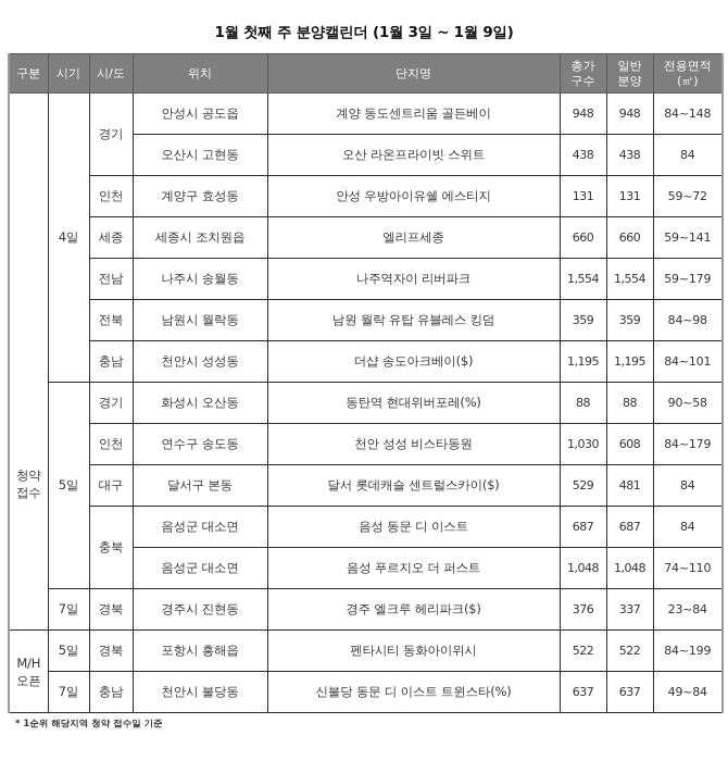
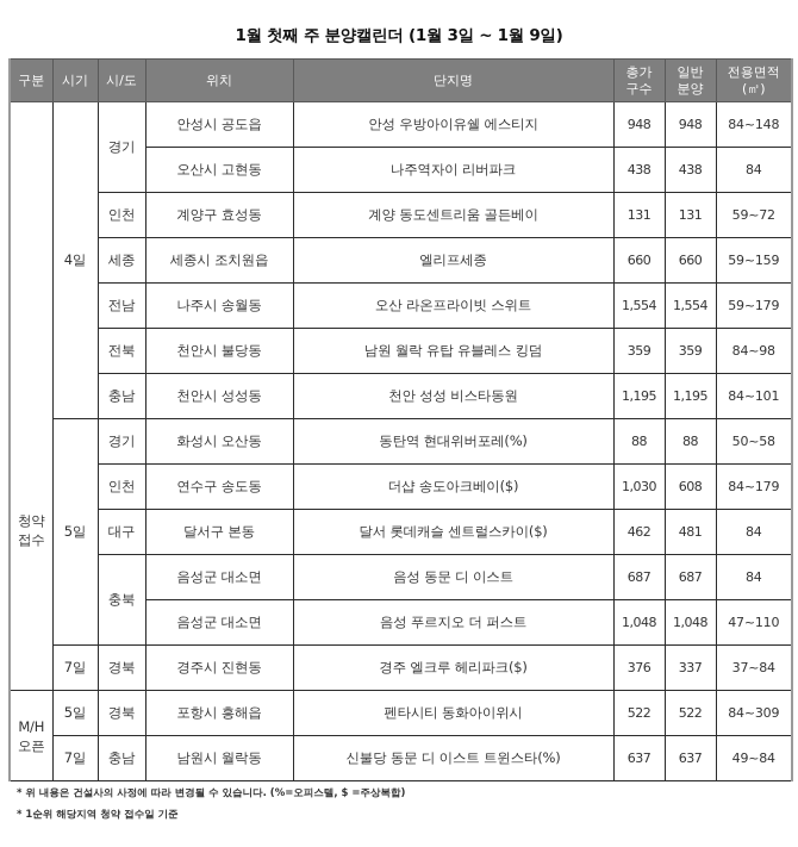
  1월 첫째 주 분양캘린더 (1월 3일 ~ 1월 9일)
  구분	시기	시/도	위치	단지명	총가구수	일반분양	전용면적(㎡)
- 청약접수	4일	경기	안성시 공도읍	계양 동도센트리움 골든베이	948	948	84~148
+ 청약접수	4일	경기	안성시 공도읍	안성 우방아이유쉘 에스티지	948	948	84~148
- 오산시 고현동	오산 라온프라이빗 스위트	438	438	84
+ 오산시 고현동	나주역자이 리버파크	438	438	84
- 인천	계양구 효성동	안성 우방아이유쉘 에스티지	131	131	59~72
+ 인천	계양구 효성동	계양 동도센트리움 골든베이	131	131	59~72
- 세종	세종시 조치원읍	엘리프세종	660	660	59~141
+ 세종	세종시 조치원읍	엘리프세종	660	660	59~159
- 전남	나주시 송월동	나주역자이 리버파크	1,554	1,554	59~179
+ 전남	나주시 송월동	오산 라온프라이빗 스위트	1,554	1,554	59~179
- 전북	남원시 월락동	남원 월락 유탑 유블레스 킹덤	359	359	84~98
+ 전북	천안시 불당동	남원 월락 유탑 유블레스 킹덤	359	359	84~98
- 충남	천안시 성성동	더샵 송도아크베이($)	1,195	1,195	84~101
+ 충남	천안시 성성동	천안 성성 비스타동원	1,195	1,195	84~101
- 5일	경기	화성시 오산동	동탄역 현대위버포레(%)	88	88	90~58
+ 5일	경기	화성시 오산동	동탄역 현대위버포레(%)	88	88	50~58
- 인천	연수구 송도동	천안 성성 비스타동원	1,030	608	84~179
+ 인천	연수구 송도동	더샵 송도아크베이($)	1,030	608	84~179
- 대구	달서구 본동	달서 롯데캐슬 센트럴스카이($)	529	481	84
+ 대구	달서구 본동	달서 롯데캐슬 센트럴스카이($)	462	481	84
  충북	음성군 대소면	음성 동문 디 이스트	687	687	84
- 음성군 대소면	음성 푸르지오 더 퍼스트	1,048	1,048	74~110
+ 음성군 대소면	음성 푸르지오 더 퍼스트	1,048	1,048	47~110
- 7일	경북	경주시 진현동	경주 엘크루 헤리파크($)	376	337	23~84
+ 7일	경북	경주시 진현동	경주 엘크루 헤리파크($)	376	337	37~84
- M/H오픈	5일	경북	포항시 흥해읍	펜타시티 동화아이위시	522	522	84~199
+ M/H오픈	5일	경북	포항시 흥해읍	펜타시티 동화아이위시	522	522	84~309
- 7일	충남	천안시 불당동	신불당 동문 디 이스트 트윈스타(%)	637	637	49~84
+ 7일	충남	남원시 월락동	신불당 동문 디 이스트 트윈스타(%)	637	637	49~84
+ * 위 내용은 건설사의 사정에 따라 변경될 수 있습니다. (%=오피스텔, $ =주상복합)
  * 1순위 해당지역 청약 접수일 기준
